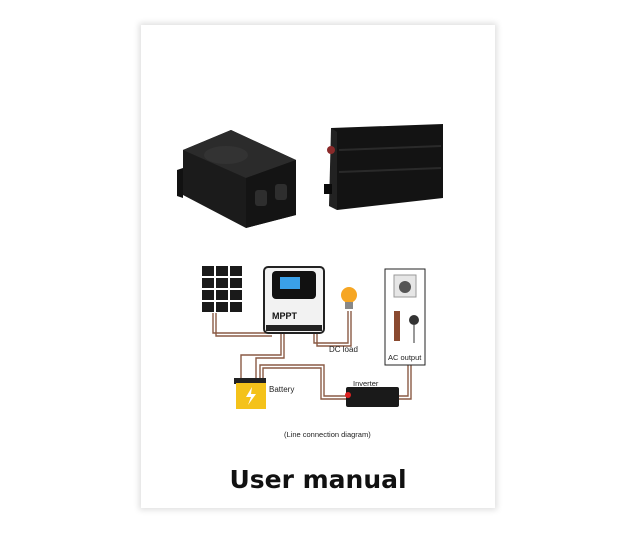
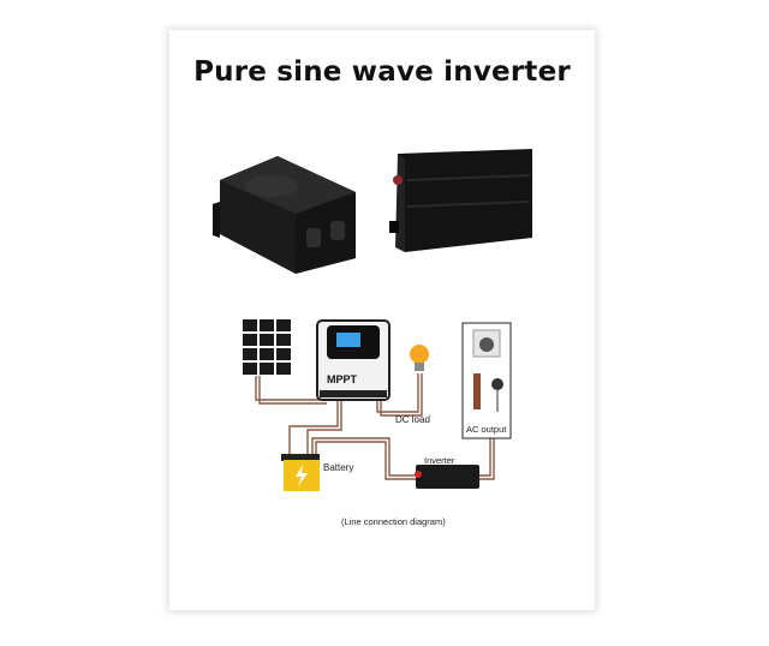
+ Pure sine wave inverter
  MPPT
  DC load
  AC output
  Battery
  Inverter
  (Line connection diagram)
- User manual
